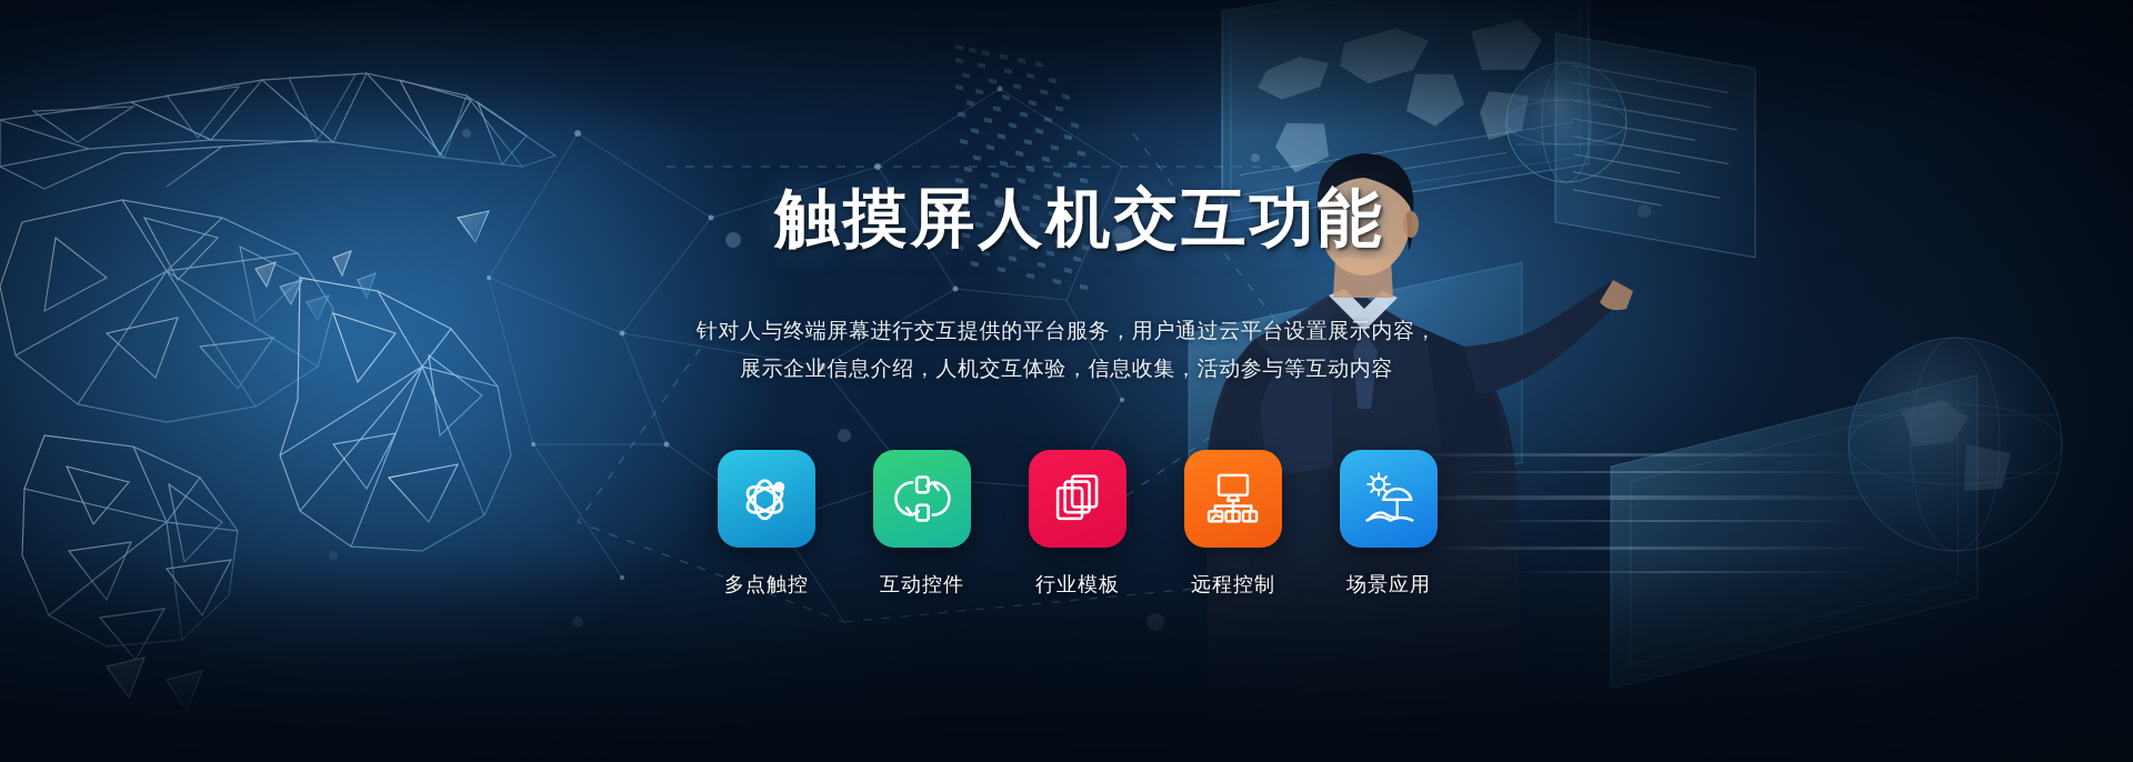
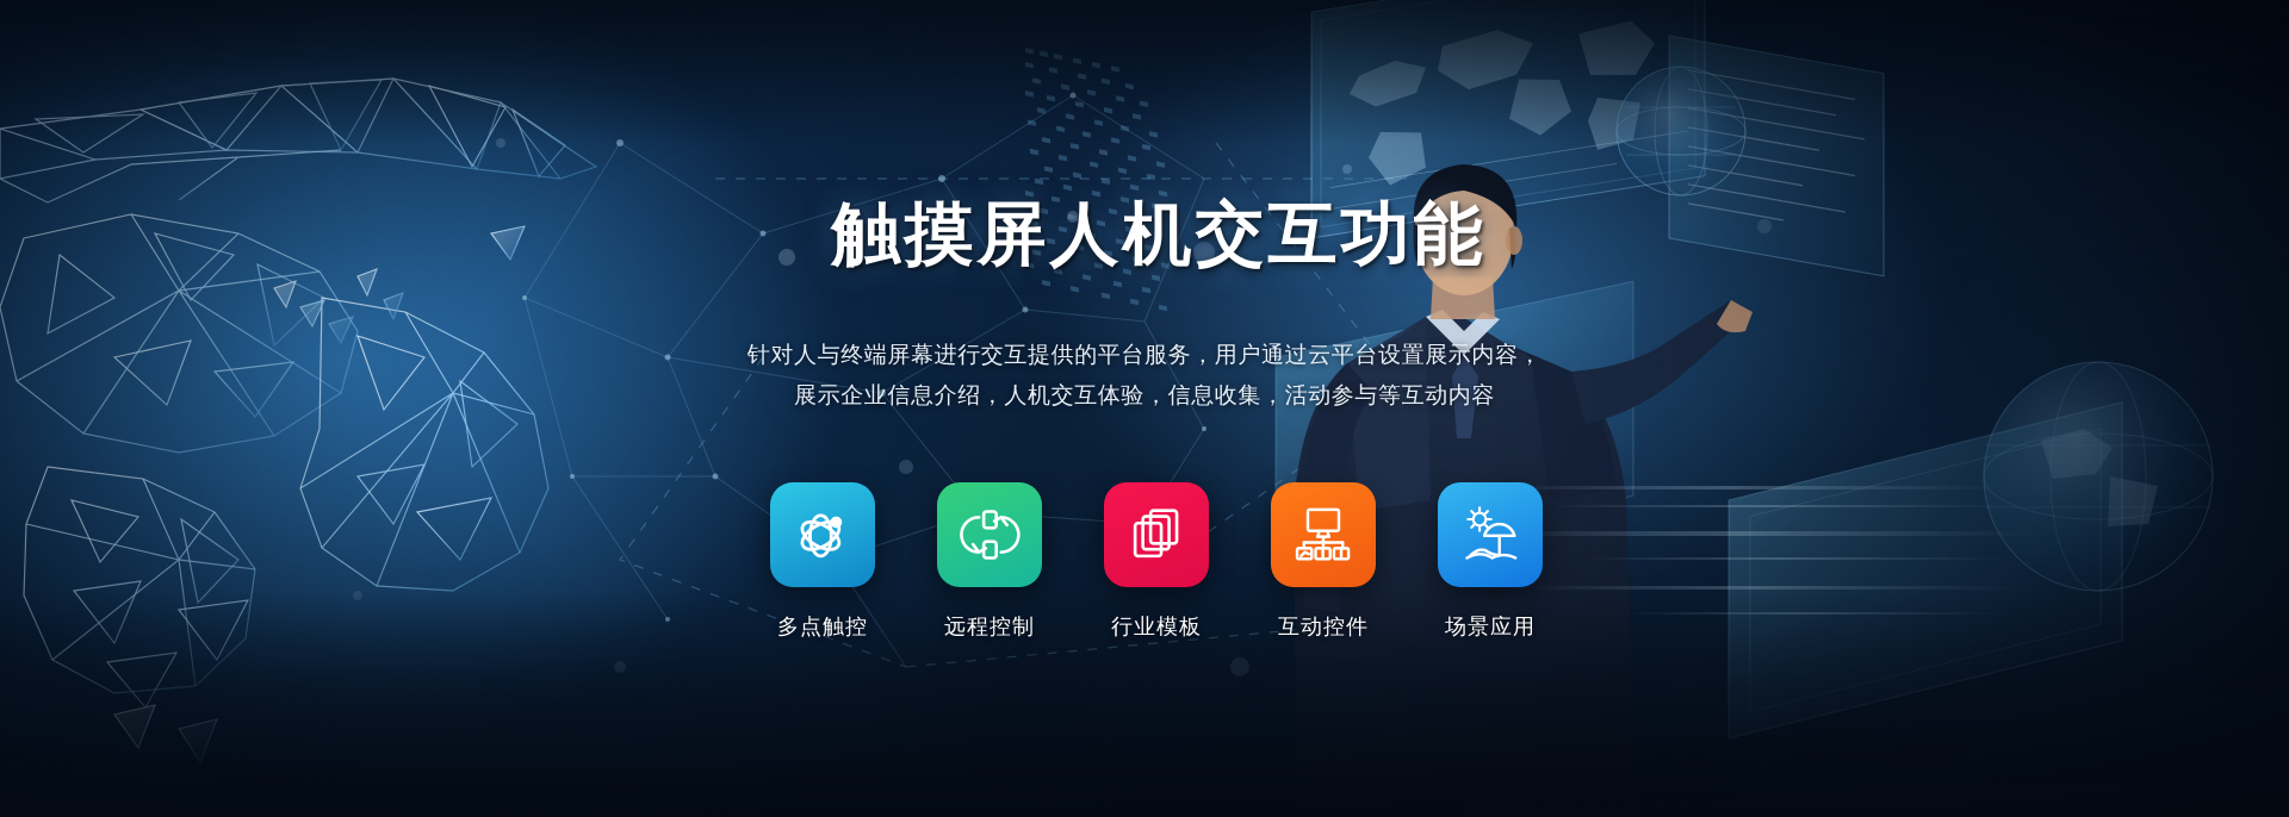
  触摸屏人机交互功能
  针对人与终端屏幕进行交互提供的平台服务，用户通过云平台设置展示内容，
  展示企业信息介绍，人机交互体验，信息收集，活动参与等互动内容
  多点触控
- 互动控件
+ 远程控制
  行业模板
- 远程控制
+ 互动控件
  场景应用
